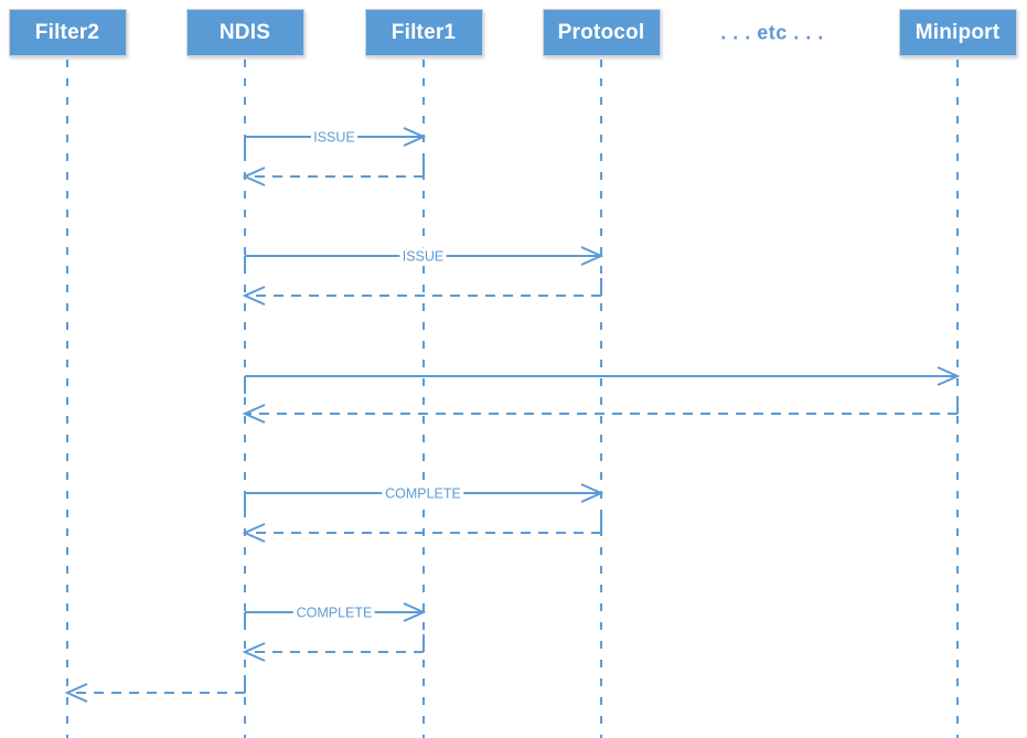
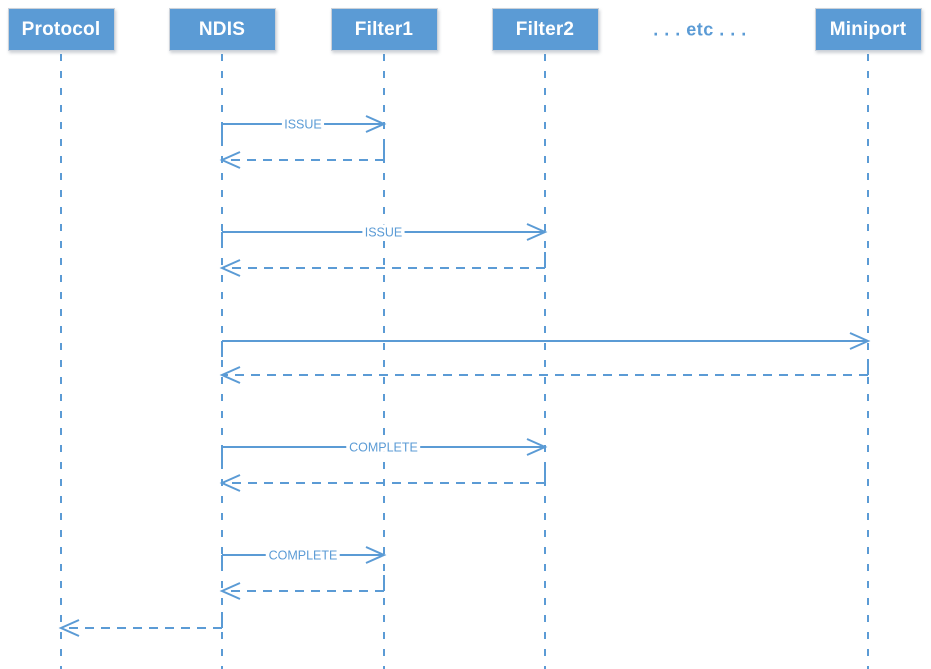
  ISSUE
  ISSUE
  COMPLETE
  COMPLETE
- Filter2
+ Protocol
  NDIS
  Filter1
- Protocol
+ Filter2
  . . . etc . . .
  Miniport
